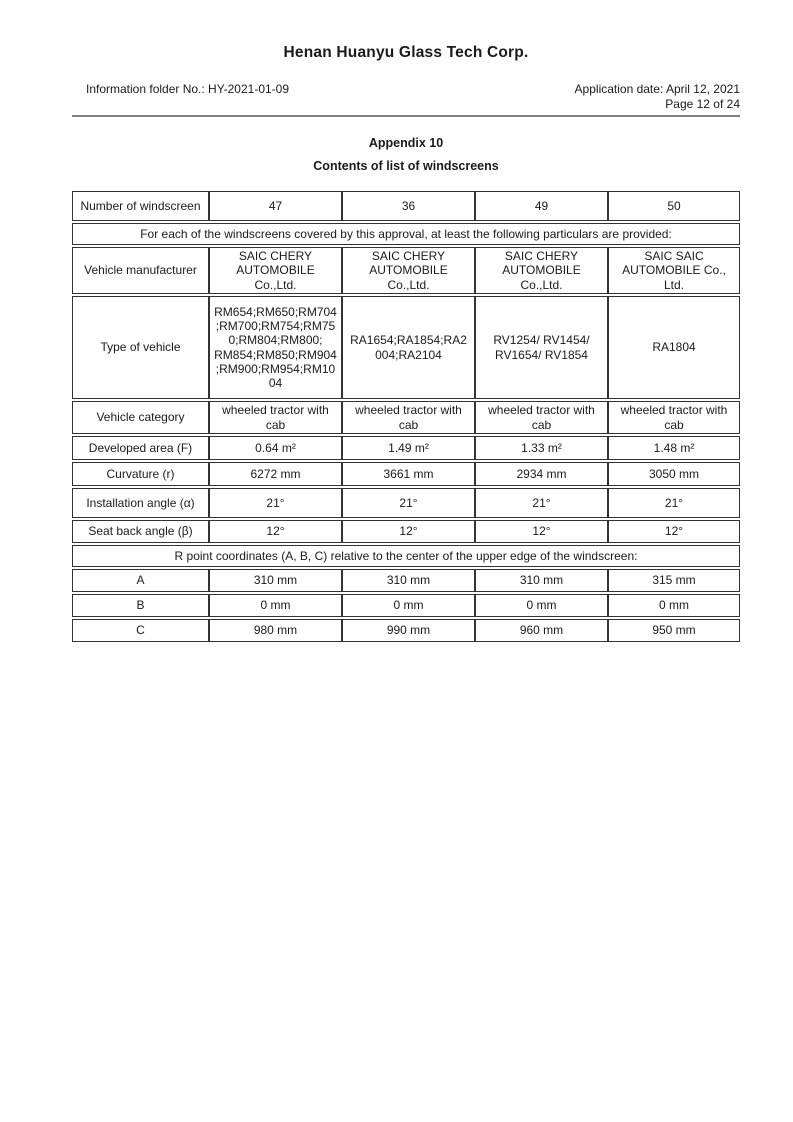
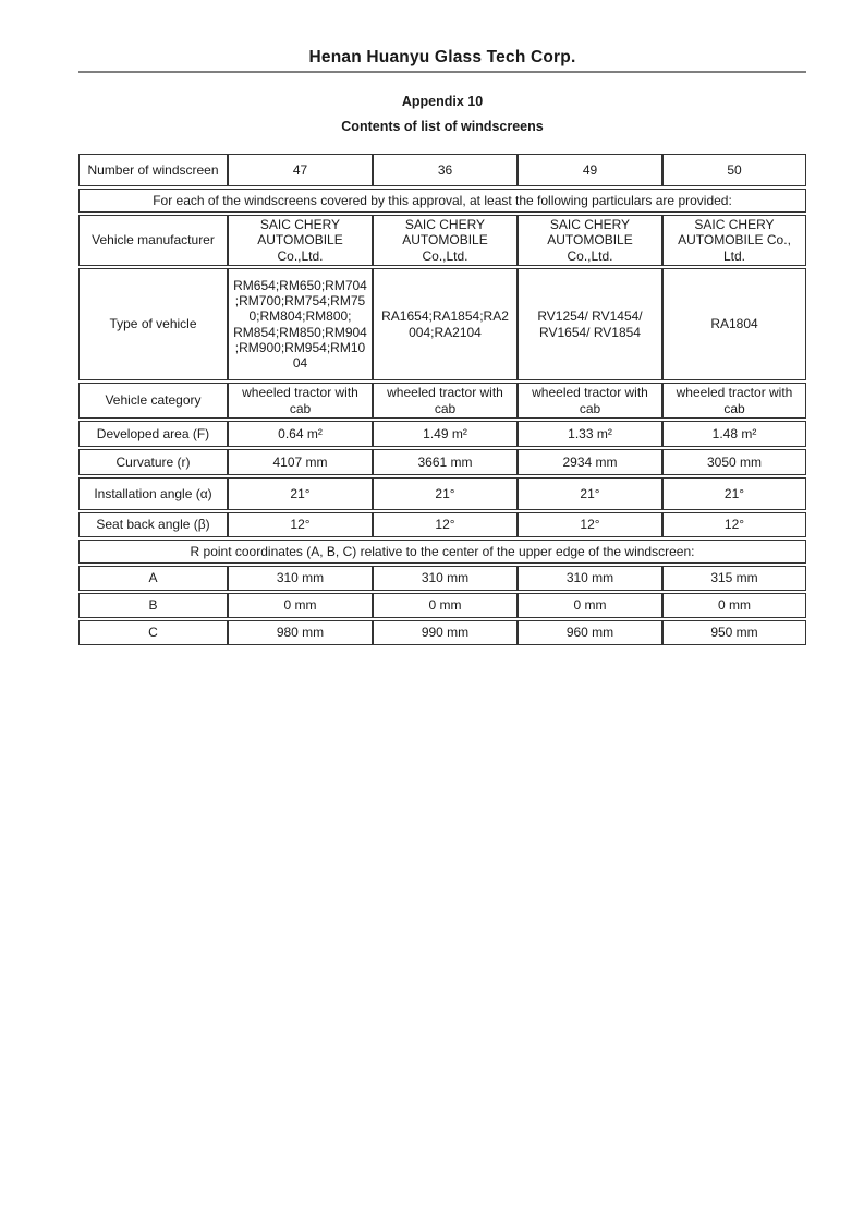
  Henan Huanyu Glass Tech Corp.
- Information folder No.: HY-2021-01-09
- Application date: April 12, 2021
- Page 12 of 24
  Appendix 10
  Contents of list of windscreens
  Number of windscreen	47	36	49	50
  For each of the windscreens covered by this approval, at least the following particulars are provided:
- Vehicle manufacturer	SAIC CHERY AUTOMOBILE Co.,Ltd.	SAIC CHERY AUTOMOBILE Co.,Ltd.	SAIC CHERY AUTOMOBILE Co.,Ltd.	SAIC SAIC AUTOMOBILE Co., Ltd.
+ Vehicle manufacturer	SAIC CHERY AUTOMOBILE Co.,Ltd.	SAIC CHERY AUTOMOBILE Co.,Ltd.	SAIC CHERY AUTOMOBILE Co.,Ltd.	SAIC CHERY AUTOMOBILE Co., Ltd.
  Type of vehicle	RM654;RM650;RM704;RM700;RM754;RM750;RM804;RM800; RM854;RM850;RM904;RM900;RM954;RM1004	RA1654;RA1854;RA2004;RA2104	RV1254/ RV1454/ RV1654/ RV1854	RA1804
  Vehicle category	wheeled tractor with cab	wheeled tractor with cab	wheeled tractor with cab	wheeled tractor with cab
  Developed area (F)	0.64 m²	1.49 m²	1.33 m²	1.48 m²
- Curvature (r)	6272 mm	3661 mm	2934 mm	3050 mm
+ Curvature (r)	4107 mm	3661 mm	2934 mm	3050 mm
  Installation angle (α)	21°	21°	21°	21°
  Seat back angle (β)	12°	12°	12°	12°
  R point coordinates (A, B, C) relative to the center of the upper edge of the windscreen:
  A	310 mm	310 mm	310 mm	315 mm
  B	0 mm	0 mm	0 mm	0 mm
  C	980 mm	990 mm	960 mm	950 mm
